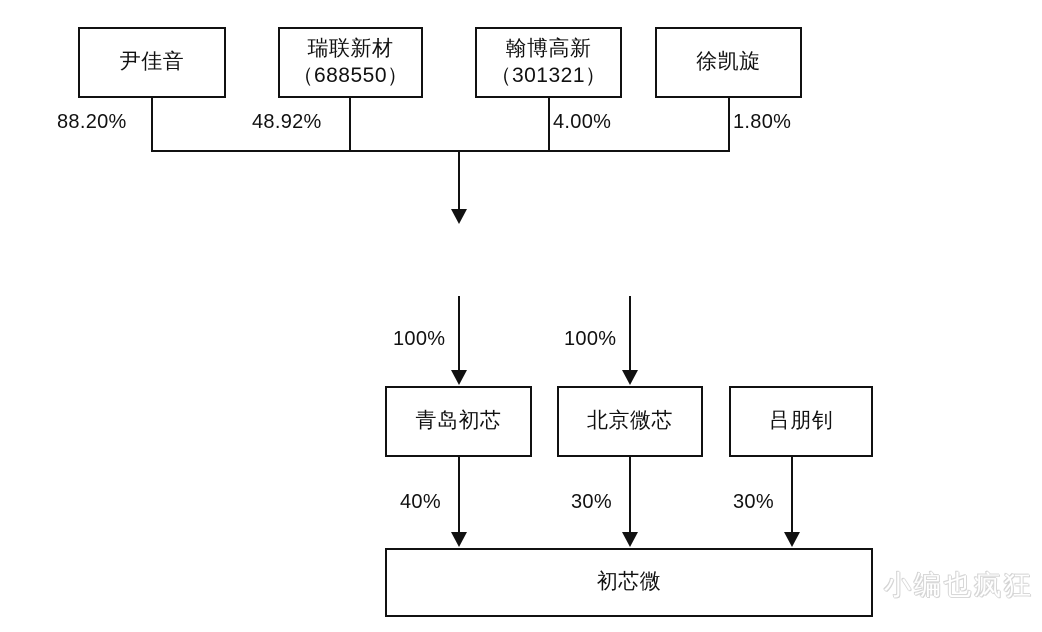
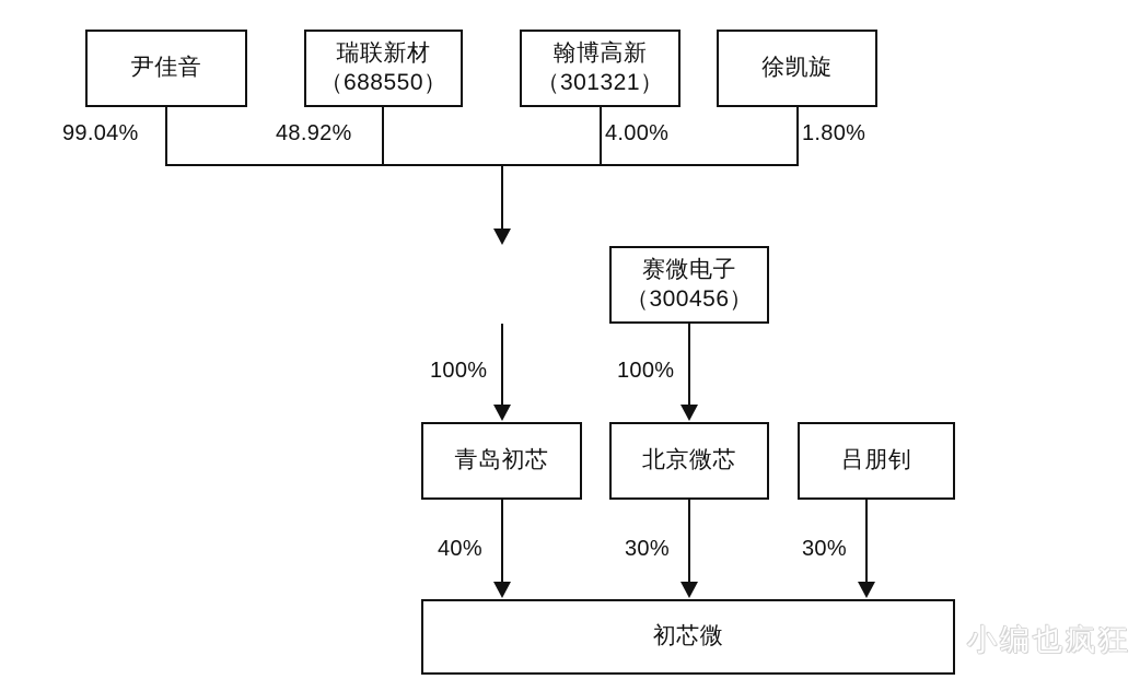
  尹佳音
  瑞联新材
  （688550）
  翰博高新
  （301321）
  徐凯旋
- 88.20%
+ 99.04%
  48.92%
  4.00%
  1.80%
+ 赛微电子
+ （300456）
  100%
  100%
  青岛初芯
  北京微芯
  吕朋钊
  40%
  30%
  30%
  初芯微
  小编也疯狂
